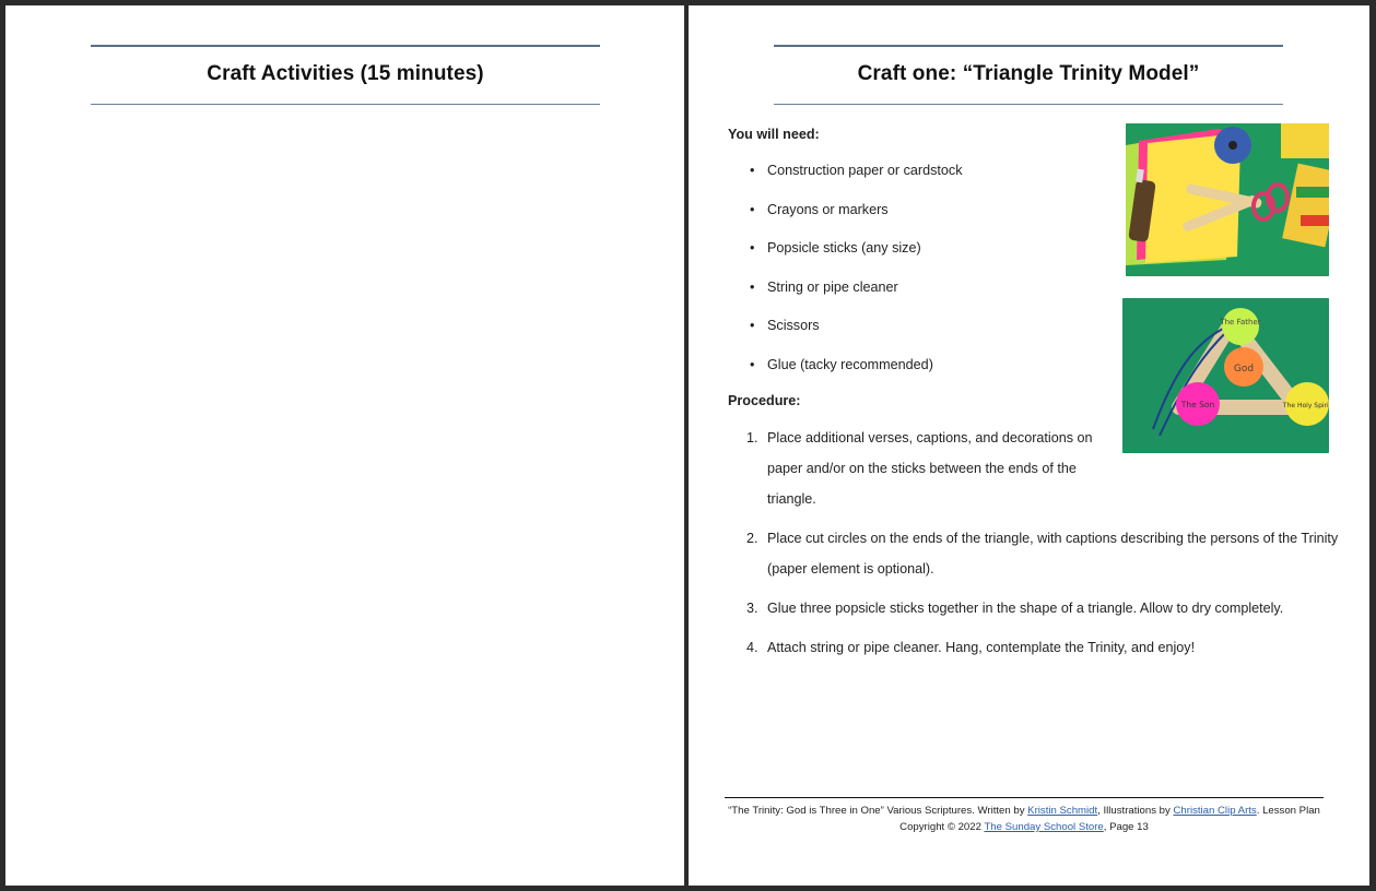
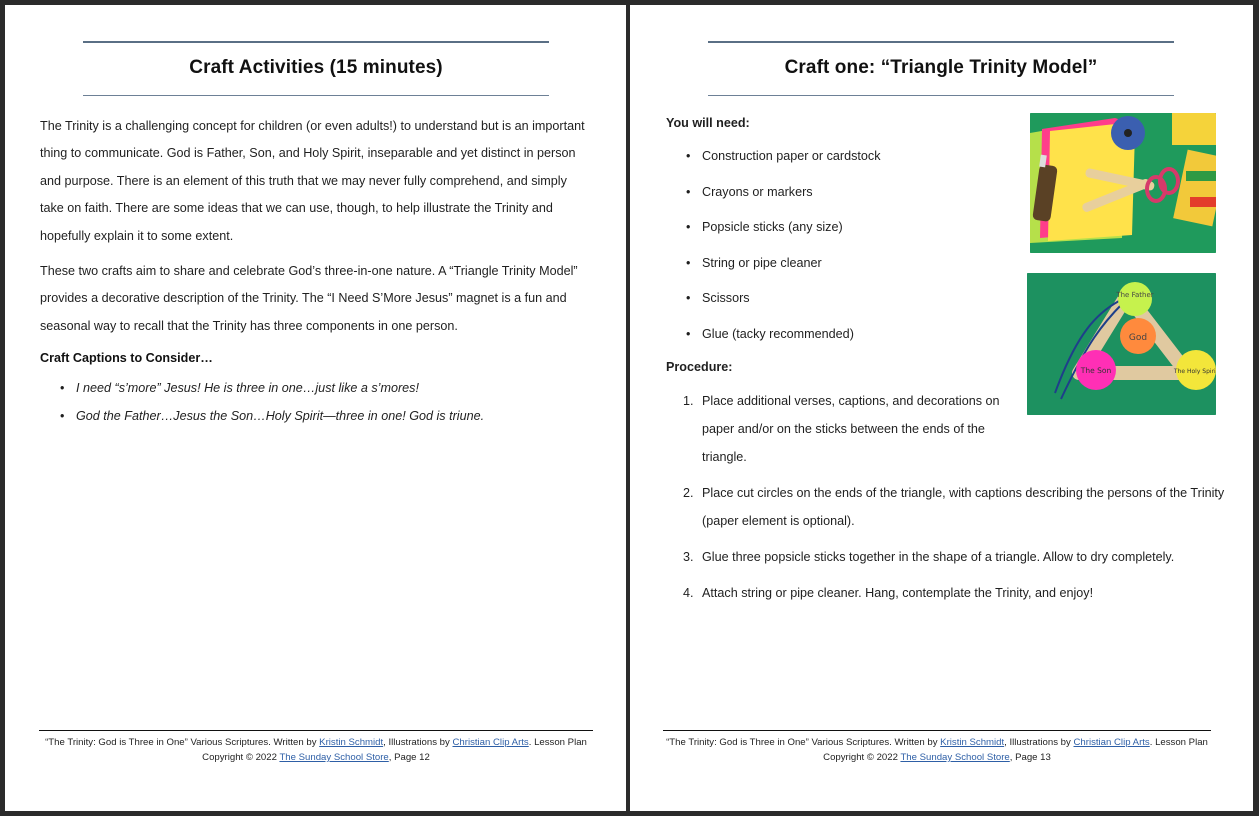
  Craft Activities (15 minutes)
+ The Trinity is a challenging concept for children (or even adults!) to understand but is an important thing to communicate. God is Father, Son, and Holy Spirit, inseparable and yet distinct in person and purpose. There is an element of this truth that we may never fully comprehend, and simply take on faith. There are some ideas that we can use, though, to help illustrate the Trinity and hopefully explain it to some extent.
+ These two crafts aim to share and celebrate God’s three-in-one nature. A “Triangle Trinity Model” provides a decorative description of the Trinity. The “I Need S’More Jesus” magnet is a fun and seasonal way to recall that the Trinity has three components in one person.
+ Craft Captions to Consider…
+ I need “s’more” Jesus! He is three in one…just like a s’mores!
+ God the Father…Jesus the Son…Holy Spirit—three in one! God is triune.
+ “The Trinity: God is Three in One” Various Scriptures. Written by Kristin Schmidt, Illustrations by Christian Clip Arts. Lesson Plan Copyright © 2022 The Sunday School Store, Page 12
  Craft one: “Triangle Trinity Model”
  You will need:
  Construction paper or cardstock
  Crayons or markers
  Popsicle sticks (any size)
  String or pipe cleaner
  Scissors
  Glue (tacky recommended)
  Procedure:
  1.
  Place additional verses, captions, and decorations on paper and/or on the sticks between the ends of the triangle.
  2.
  Place cut circles on the ends of the triangle, with captions describing the persons of the Trinity (paper element is optional).
  3.
  Glue three popsicle sticks together in the shape of a triangle. Allow to dry completely.
  4.
  Attach string or pipe cleaner. Hang, contemplate the Trinity, and enjoy!
  The Father
  God
  The Son
  “The Trinity: God is Three in One” Various Scriptures. Written by Kristin Schmidt, Illustrations by Christian Clip Arts. Lesson Plan Copyright © 2022 The Sunday School Store, Page 13
